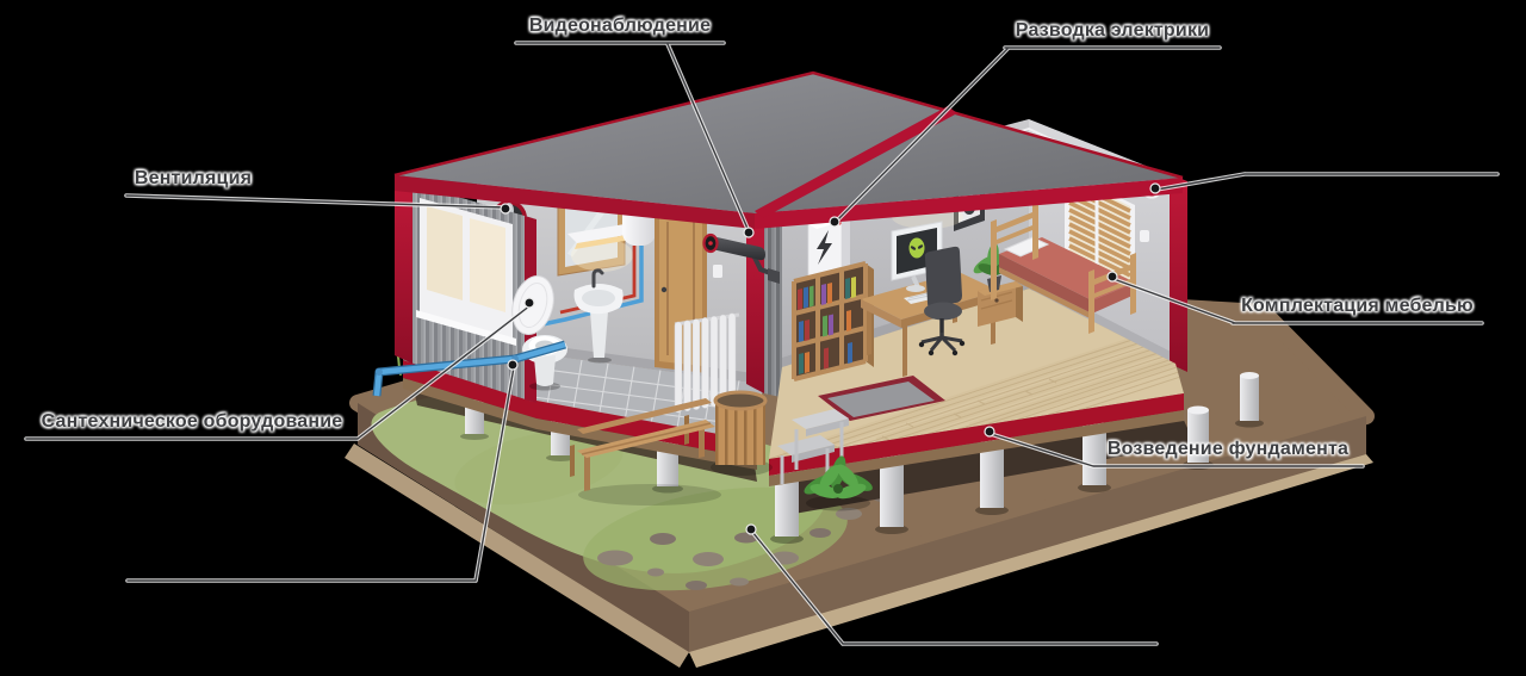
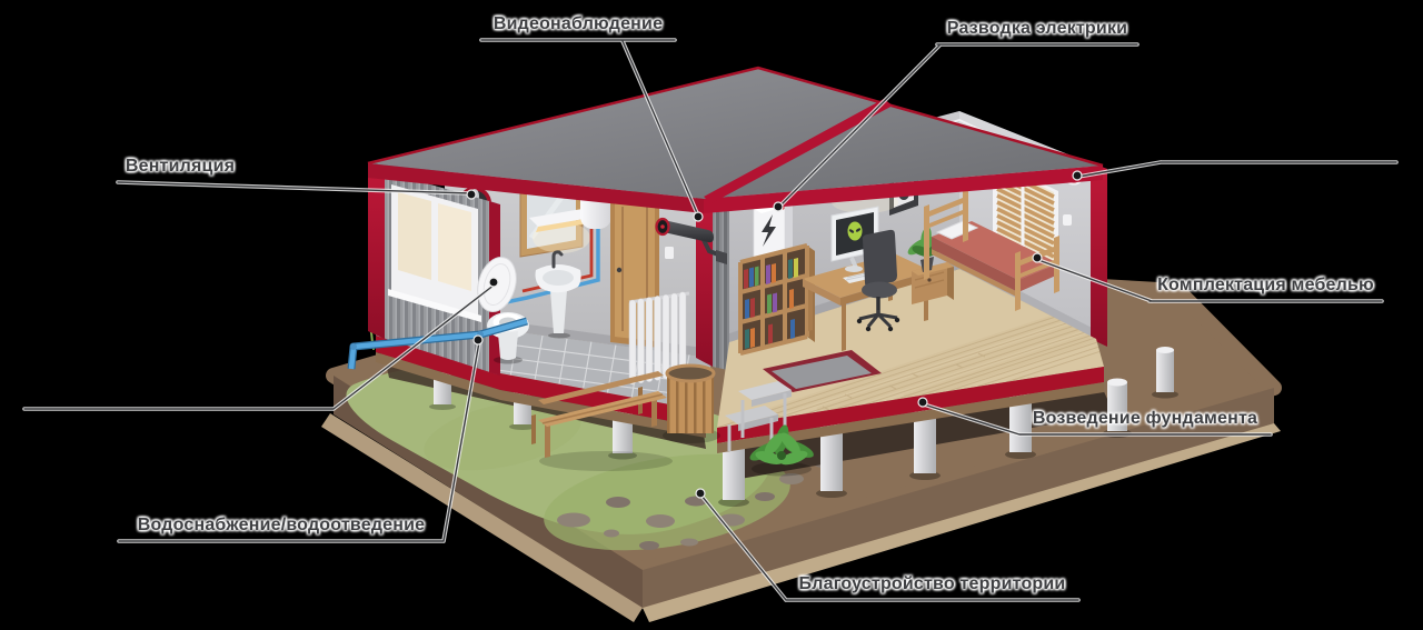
  Видеонаблюдение
  Разводка электрики
  Вентиляция
  Комплектация мебелью
- Сантехническое оборудование
  Возведение фундамента
+ Водоснабжение/водоотведение
+ Благоустройство территории
